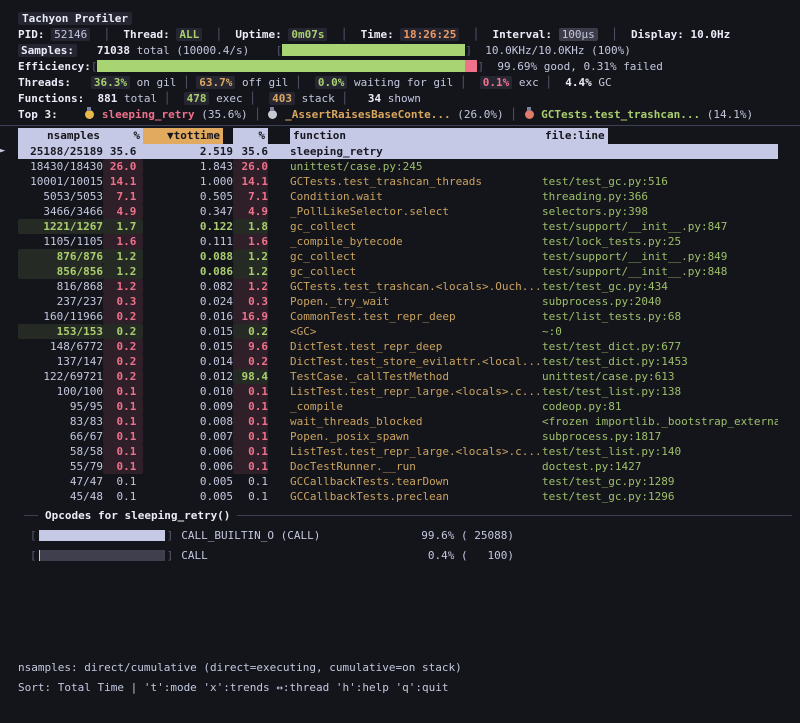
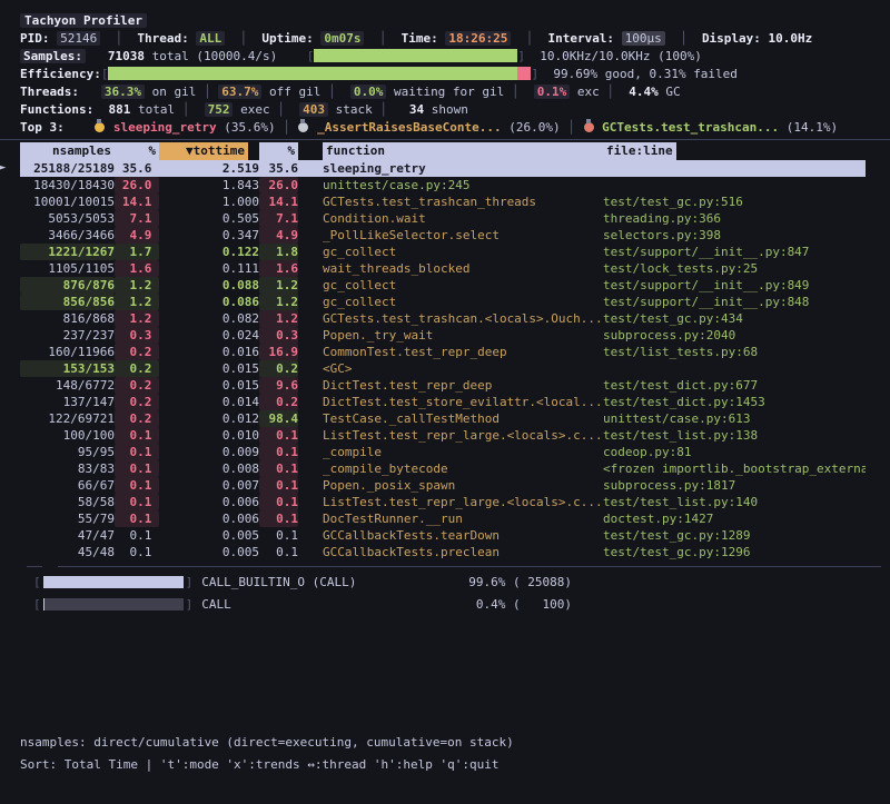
  Tachyon Profiler
  PID:
  52146
  │
  Thread:
  ALL
  │
  Uptime:
  0m07s
  │
  Time:
  18:26:25
  │
  Interval:
  100μs
  │
  Display:
  10.0Hz
  Samples:
  71038
  total (10000.4/s)
  [
  ]
  10.0KHz/10.0KHz (100%)
  Efficiency:
  [
  ]
  99.69% good, 0.31% failed
  Threads:
  36.3%
  on gil
  │
  63.7%
  off gil
  │
  0.0%
  waiting for gil
  │
  0.1%
  exc
  │
  4.4%
  GC
  Functions:
  881
  total
  │
- 478
+ 752
  exec
  │
  403
  stack
  │
  34
  shown
  Top 3:
  sleeping_retry
  (35.6%)
  │
  _AssertRaisesBaseConte...
  (26.0%)
  │
  GCTests.test_trashcan...
  (14.1%)
  nsamples
  %
  ▼tottime
  %
  function
  file:line
  ►
  25188/25189
  35.6
  2.519
  35.6
  sleeping_retry
  18430/18430
  26.0
  1.843
  26.0
  unittest/case.py:245
  10001/10015
  14.1
  1.000
  14.1
  GCTests.test_trashcan_threads
  test/test_gc.py:516
  5053/5053
  7.1
  0.505
  7.1
  Condition.wait
  threading.py:366
  3466/3466
  4.9
  0.347
  4.9
  _PollLikeSelector.select
  selectors.py:398
  1221/1267
  1.7
  0.122
  1.8
  gc_collect
  test/support/__init__.py:847
  1105/1105
  1.6
  0.111
  1.6
- _compile_bytecode
+ wait_threads_blocked
  test/lock_tests.py:25
  876/876
  1.2
  0.088
  1.2
  gc_collect
  test/support/__init__.py:849
  856/856
  1.2
  0.086
  1.2
  gc_collect
  test/support/__init__.py:848
  816/868
  1.2
  0.082
  1.2
  GCTests.test_trashcan.<locals>.Ouch...
  test/test_gc.py:434
  237/237
  0.3
  0.024
  0.3
  Popen._try_wait
  subprocess.py:2040
  160/11966
  0.2
  0.016
  16.9
  CommonTest.test_repr_deep
  test/list_tests.py:68
  153/153
  0.2
  0.015
  0.2
  <GC>
- ~:0
  148/6772
  0.2
  0.015
  9.6
  DictTest.test_repr_deep
  test/test_dict.py:677
  137/147
  0.2
  0.014
  0.2
  DictTest.test_store_evilattr.<local...
  test/test_dict.py:1453
  122/69721
  0.2
  0.012
  98.4
  TestCase._callTestMethod
  unittest/case.py:613
  100/100
  0.1
  0.010
  0.1
  ListTest.test_repr_large.<locals>.c...
  test/test_list.py:138
  95/95
  0.1
  0.009
  0.1
  _compile
  codeop.py:81
  83/83
  0.1
  0.008
  0.1
- wait_threads_blocked
+ _compile_bytecode
  <frozen importlib._bootstrap_externa
  66/67
  0.1
  0.007
  0.1
  Popen._posix_spawn
  subprocess.py:1817
  58/58
  0.1
  0.006
  0.1
  ListTest.test_repr_large.<locals>.c...
  test/test_list.py:140
  55/79
  0.1
  0.006
  0.1
  DocTestRunner.__run
  doctest.py:1427
  47/47
  0.1
  0.005
  0.1
  GCCallbackTests.tearDown
  test/test_gc.py:1289
  45/48
  0.1
  0.005
  0.1
  GCCallbackTests.preclean
  test/test_gc.py:1296
- Opcodes for sleeping_retry()
  [
  ]
  CALL_BUILTIN_O (CALL)
  99.6% ( 25088)
  [
  ]
  CALL
  0.4% ( 100)
  nsamples: direct/cumulative (direct=executing, cumulative=on stack)
  Sort: Total Time | 't':mode 'x':trends ↔:thread 'h':help 'q':quit
